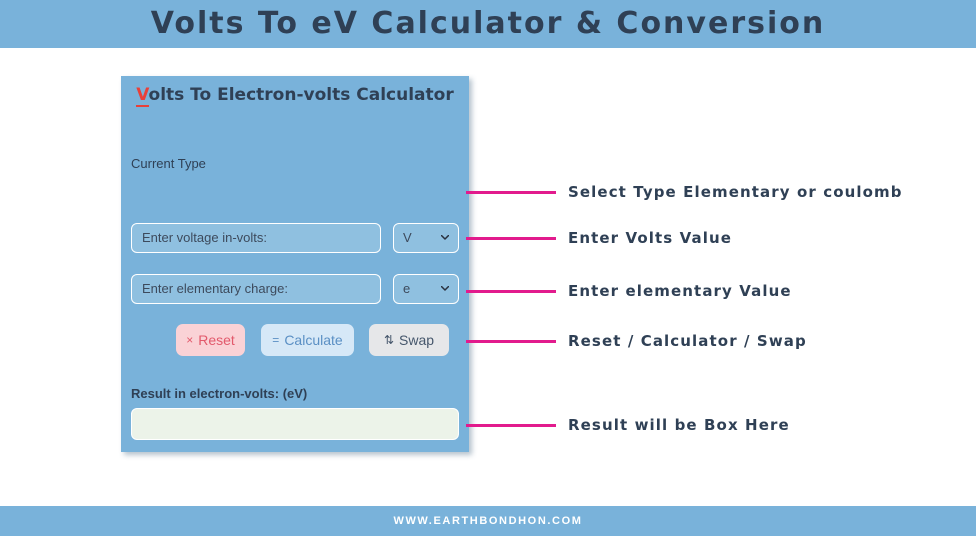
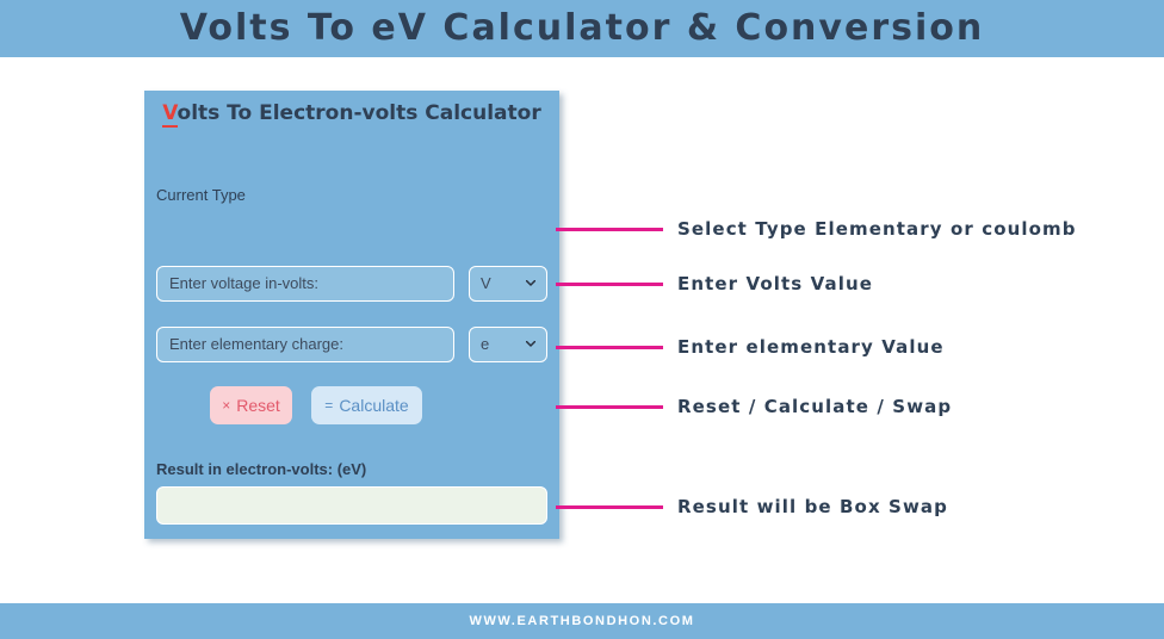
  Volts To eV Calculator & Conversion
  Volts To Electron-volts Calculator
  Current Type
  Enter voltage in-volts:
  V
  Enter elementary charge:
  e
  ×
  Reset
  =
  Calculate
- ⇅
- Swap
  Result in electron-volts: (eV)
  Select Type Elementary or coulomb
  Enter Volts Value
  Enter elementary Value
- Reset / Calculator / Swap
+ Reset / Calculate / Swap
- Result will be Box Here
+ Result will be Box Swap
  WWW.EARTHBONDHON.COM
